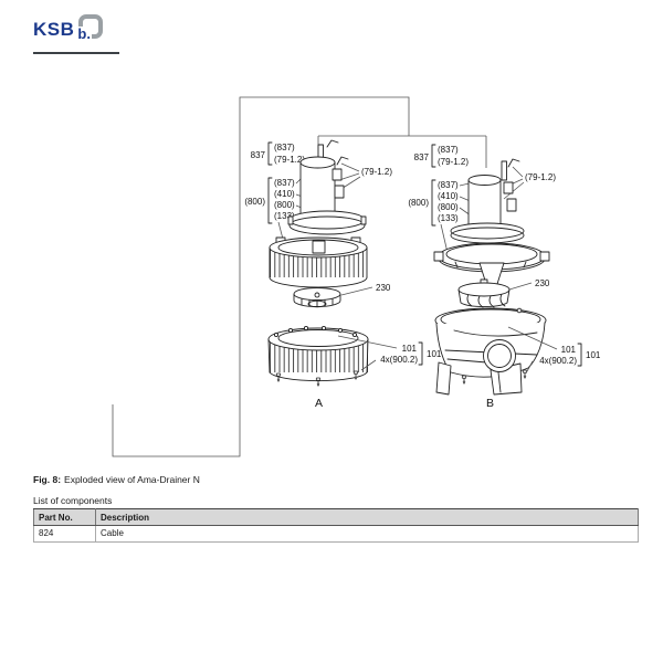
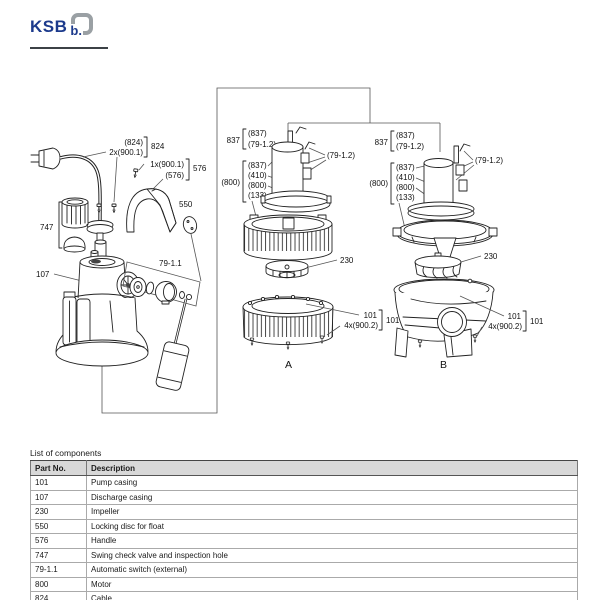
  KSB
  b.
+ (824)
+ 2x(900.1)
+ 824
+ 1x(900.1)
+ (576)
+ 576
+ 550
+ 747
+ 107
+ 79-1.1
  837
  (837)
  (79-1.2
  (79-1.2)
  (800)
  (837)
  (410)
  (800)
  (133
  230
  101
  4x(900.2)
  101
  A
  837
  (837)
  (79-1.2)
  (79-1.2)
  (800)
  (837)
  (410)
  (800)
  (133)
  230
  101
  4x(900.2)
  101
  B
- Fig. 8: Exploded view of Ama-Drainer N
  List of components
  Part No.	Description
+ 101	Pump casing
+ 107	Discharge casing
+ 230	Impeller
+ 550	Locking disc for float
+ 576	Handle
+ 747	Swing check valve and inspection hole
+ 79-1.1	Automatic switch (external)
+ 800	Motor
  824	Cable
